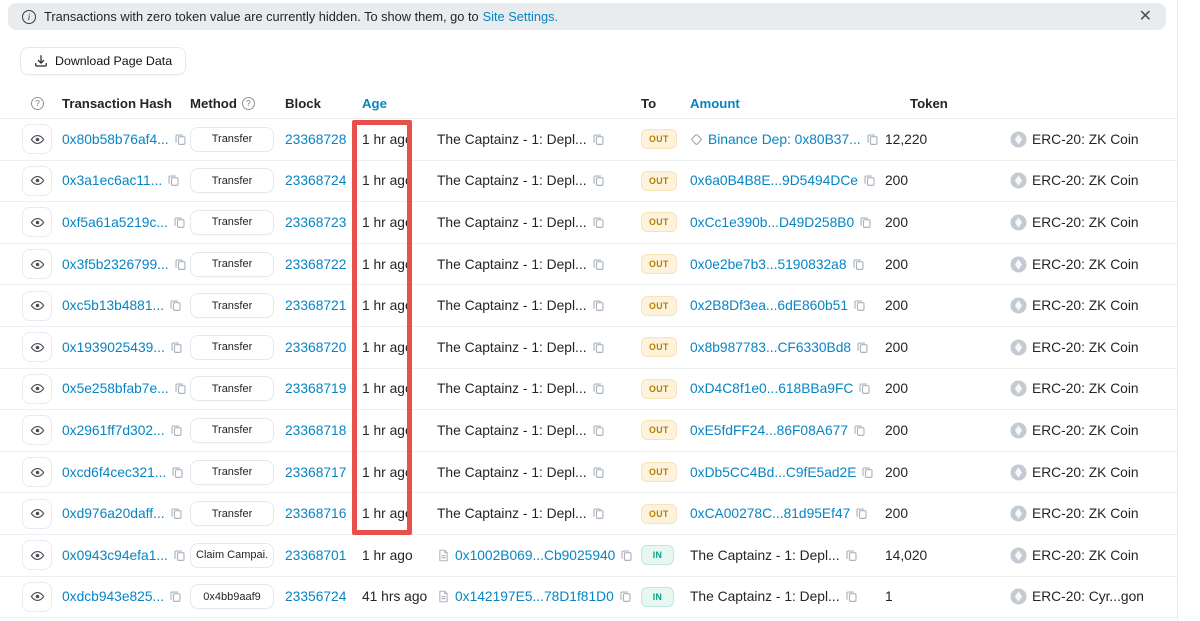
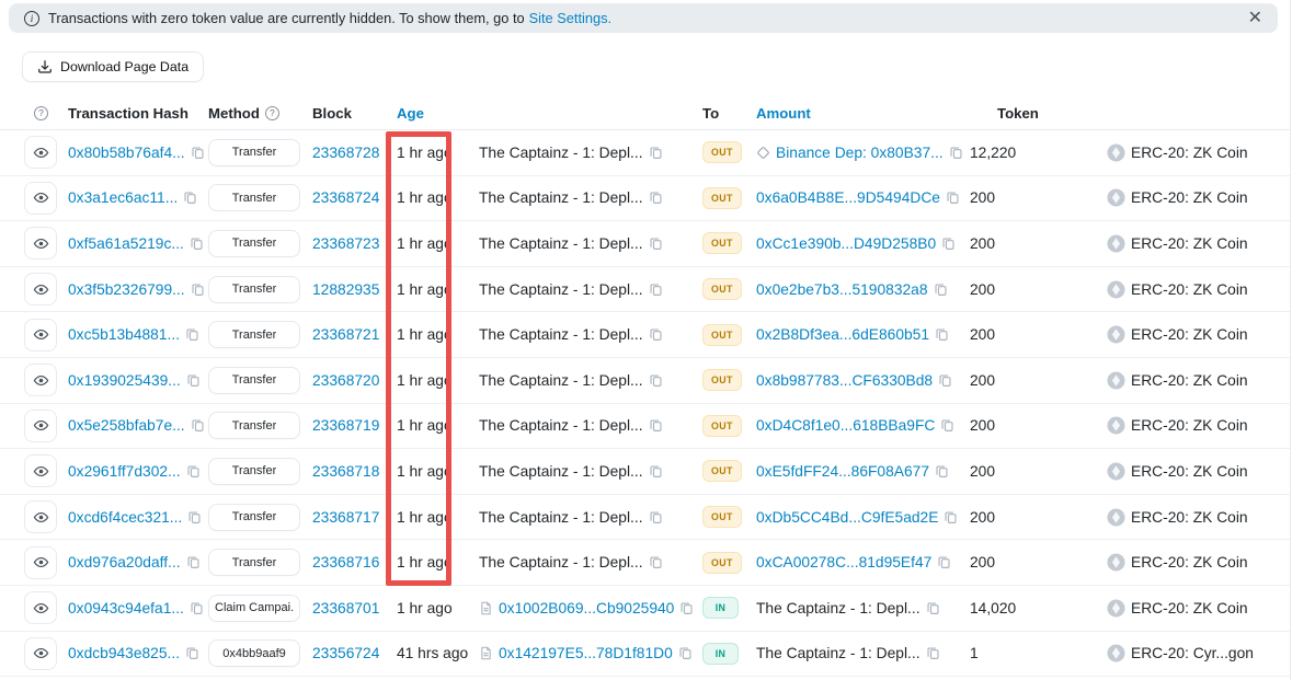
  i
  Transactions with zero token value are currently hidden. To show them, go to
  Site Settings.
  ✕
  Download Page Data
  ?
  Transaction Hash
  Method
  ?
  Block
  Age
  To
  Amount
  Token
  0x80b58b76af4...
  Transfer
  23368728
  1 hr ago
  The Captainz - 1: Depl...
  OUT
  Binance Dep: 0x80B37...
  12,220
  ERC-20: ZK Coin
  0x3a1ec6ac11...
  Transfer
  23368724
  1 hr ago
  The Captainz - 1: Depl...
  OUT
  0x6a0B4B8E...9D5494DCe
  200
  ERC-20: ZK Coin
  0xf5a61a5219c...
  Transfer
  23368723
  1 hr ago
  The Captainz - 1: Depl...
  OUT
  0xCc1e390b...D49D258B0
  200
  ERC-20: ZK Coin
  0x3f5b2326799...
  Transfer
- 23368722
+ 12882935
  1 hr ago
  The Captainz - 1: Depl...
  OUT
  0x0e2be7b3...5190832a8
  200
  ERC-20: ZK Coin
  0xc5b13b4881...
  Transfer
  23368721
  1 hr ago
  The Captainz - 1: Depl...
  OUT
  0x2B8Df3ea...6dE860b51
  200
  ERC-20: ZK Coin
  0x1939025439...
  Transfer
  23368720
  1 hr ago
  The Captainz - 1: Depl...
  OUT
  0x8b987783...CF6330Bd8
  200
  ERC-20: ZK Coin
  0x5e258bfab7e...
  Transfer
  23368719
  1 hr ago
  The Captainz - 1: Depl...
  OUT
  0xD4C8f1e0...618BBa9FC
  200
  ERC-20: ZK Coin
  0x2961ff7d302...
  Transfer
  23368718
  1 hr ago
  The Captainz - 1: Depl...
  OUT
  0xE5fdFF24...86F08A677
  200
  ERC-20: ZK Coin
  0xcd6f4cec321...
  Transfer
  23368717
  1 hr ago
  The Captainz - 1: Depl...
  OUT
  0xDb5CC4Bd...C9fE5ad2E
  200
  ERC-20: ZK Coin
  0xd976a20daff...
  Transfer
  23368716
  1 hr ago
  The Captainz - 1: Depl...
  OUT
  0xCA00278C...81d95Ef47
  200
  ERC-20: ZK Coin
  0x0943c94efa1...
  Claim Campai.
  23368701
  1 hr ago
  0x1002B069...Cb9025940
  IN
  The Captainz - 1: Depl...
  14,020
  ERC-20: ZK Coin
  0xdcb943e825...
  0x4bb9aaf9
  23356724
  41 hrs ago
  0x142197E5...78D1f81D0
  IN
  The Captainz - 1: Depl...
  1
  ERC-20: Cyr...gon
